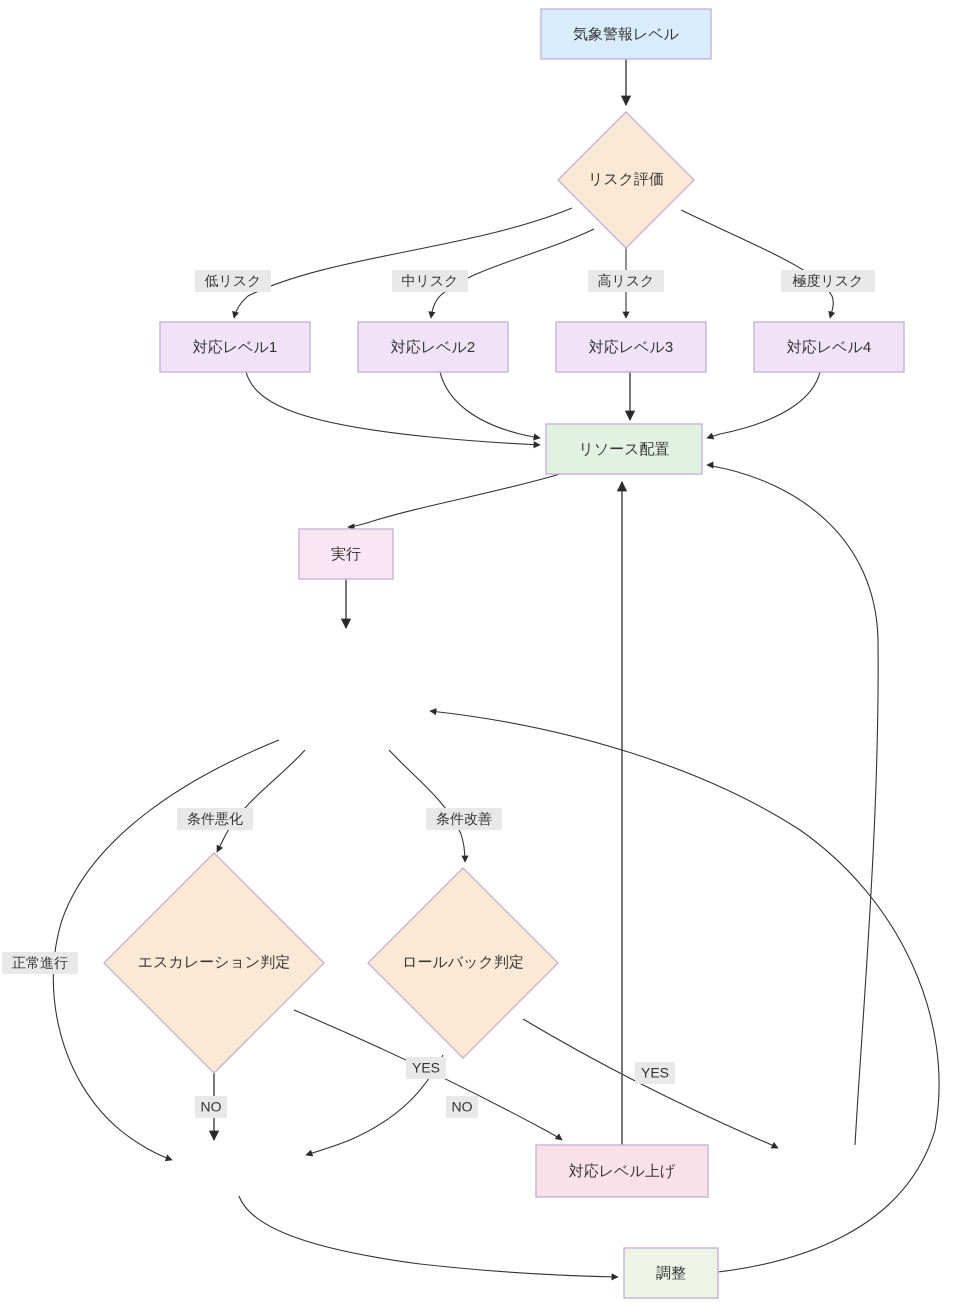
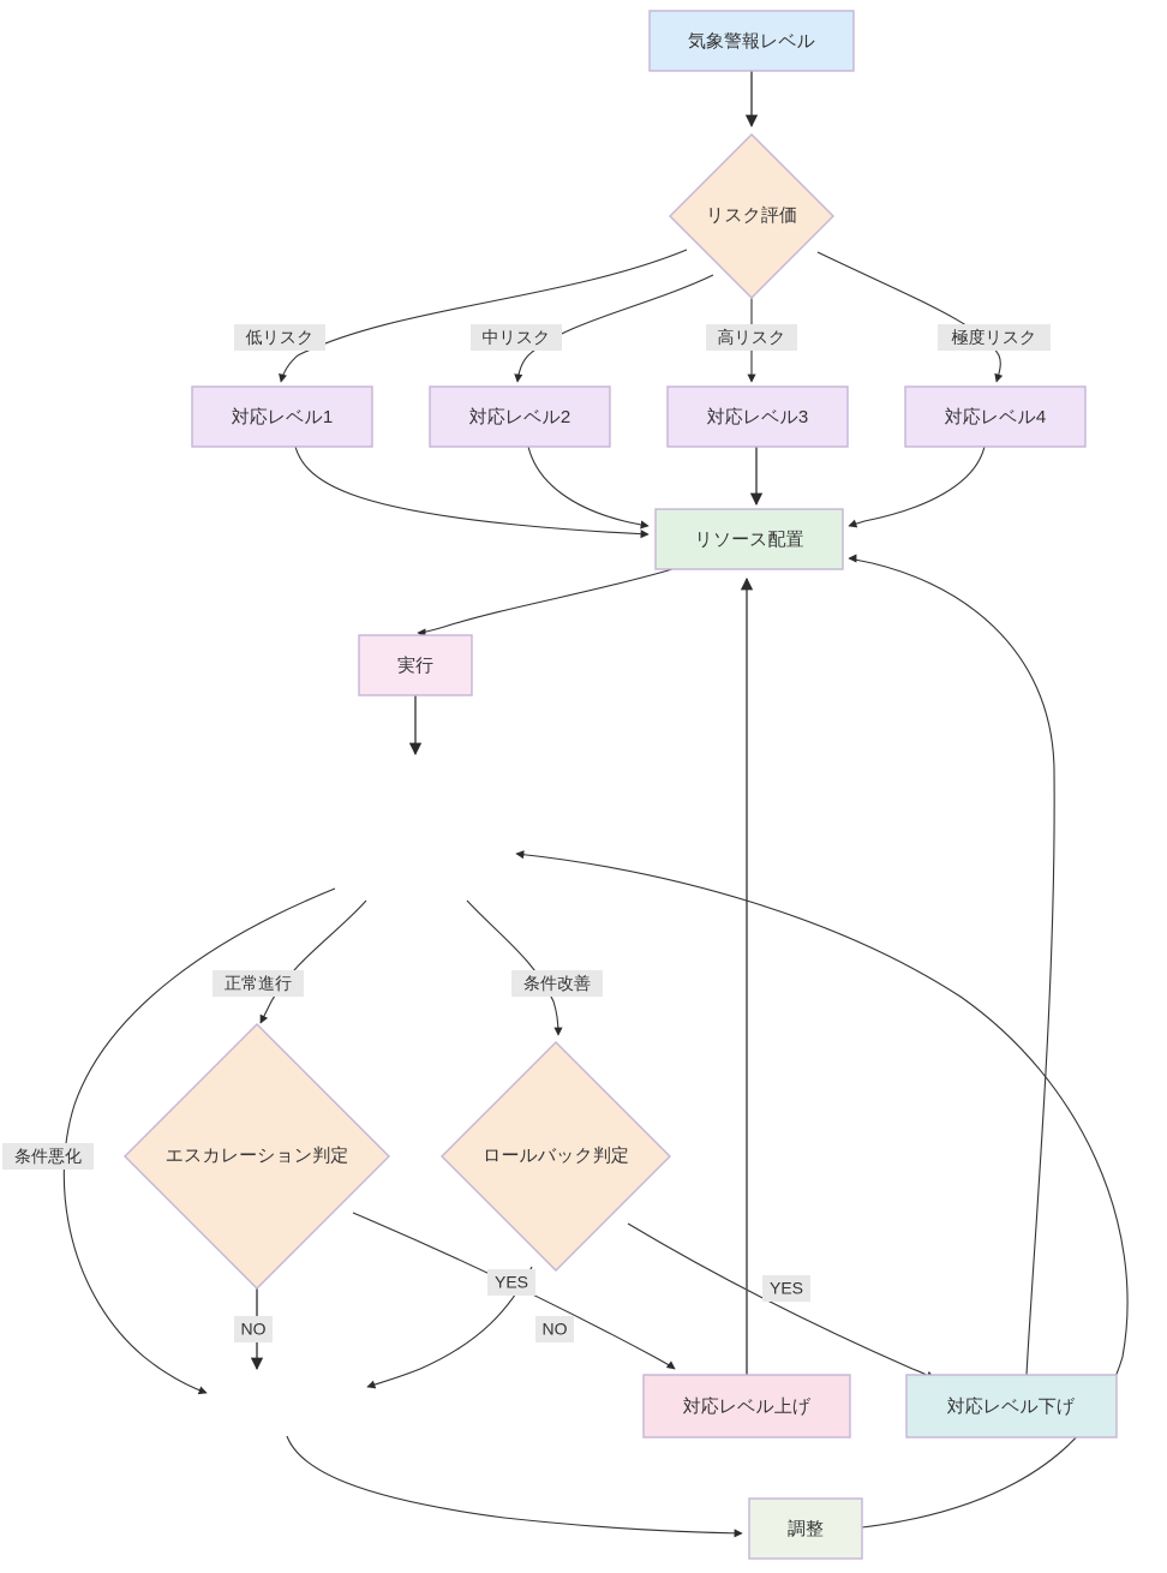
  低リスク
  中リスク
  高リスク
  極度リスク
- 条件悪化
+ 正常進行
  条件改善
- 正常進行
+ 条件悪化
  YES
  YES
  NO
  NO
  気象警報レベル
  リスク評価
  対応レベル1
  対応レベル2
  対応レベル3
  対応レベル4
  リソース配置
  実行
  エスカレーション判定
  ロールバック判定
  対応レベル上げ
+ 対応レベル下げ
  調整
